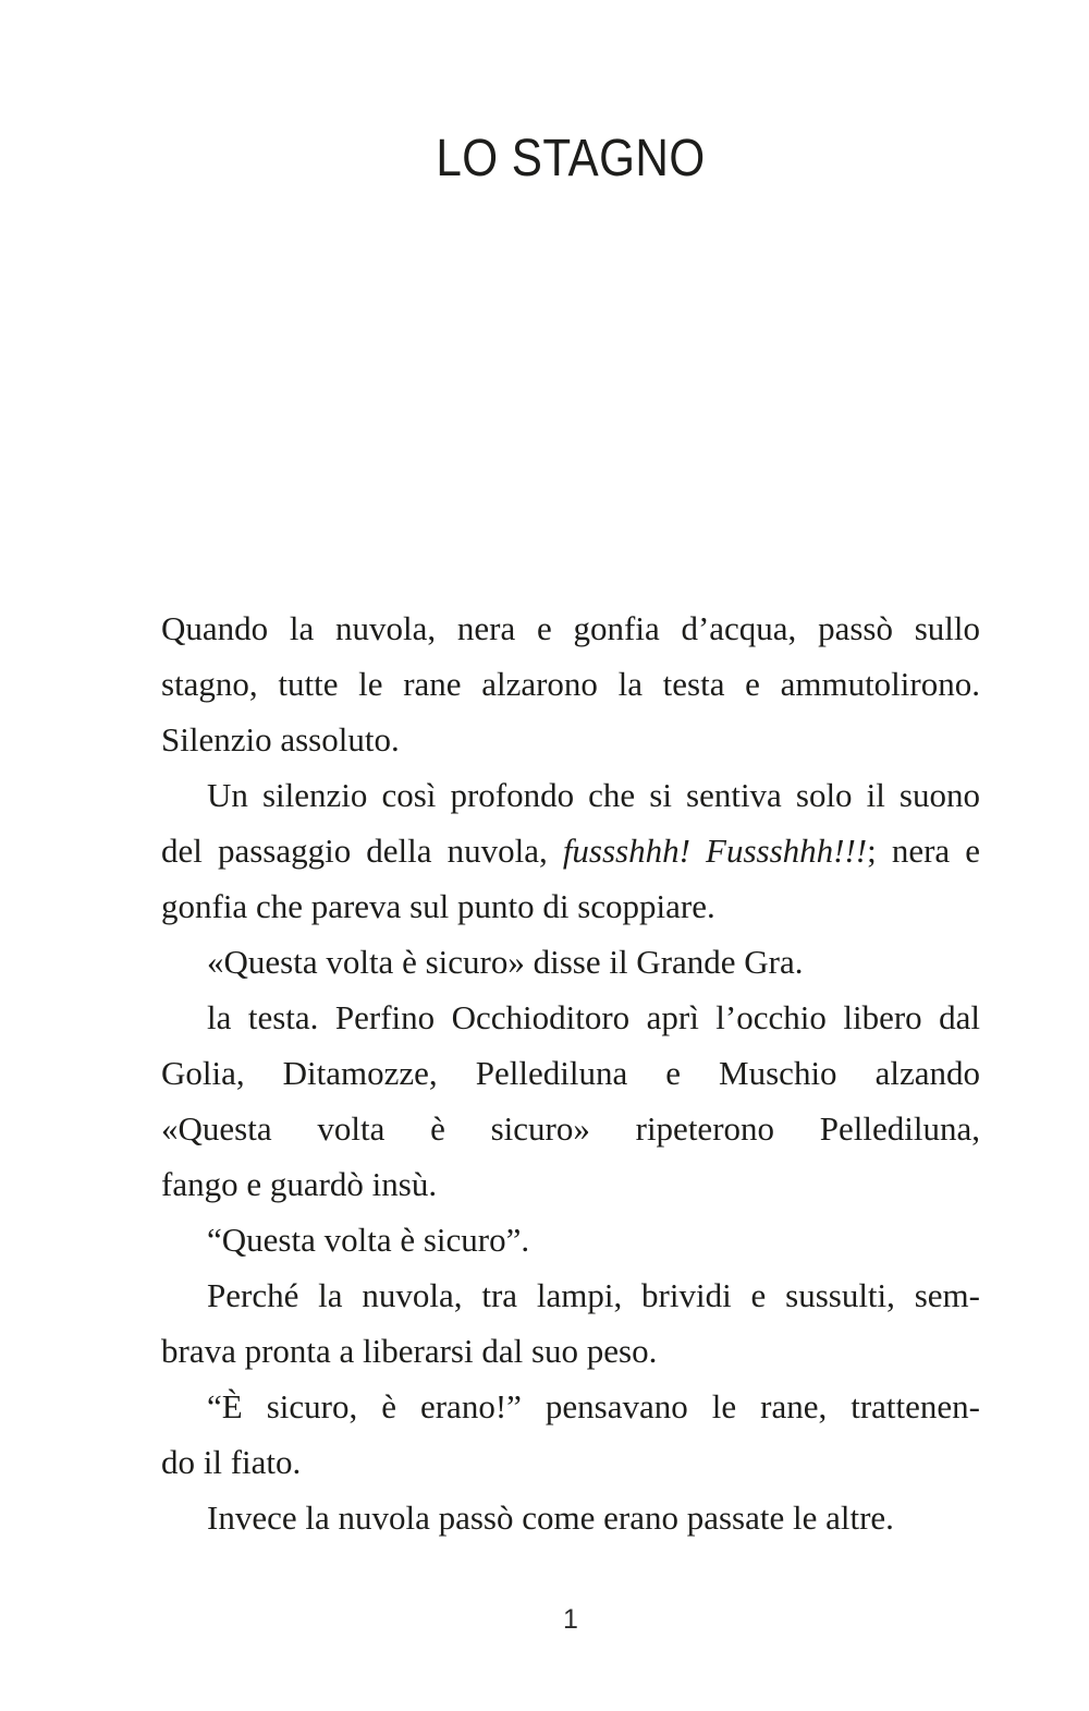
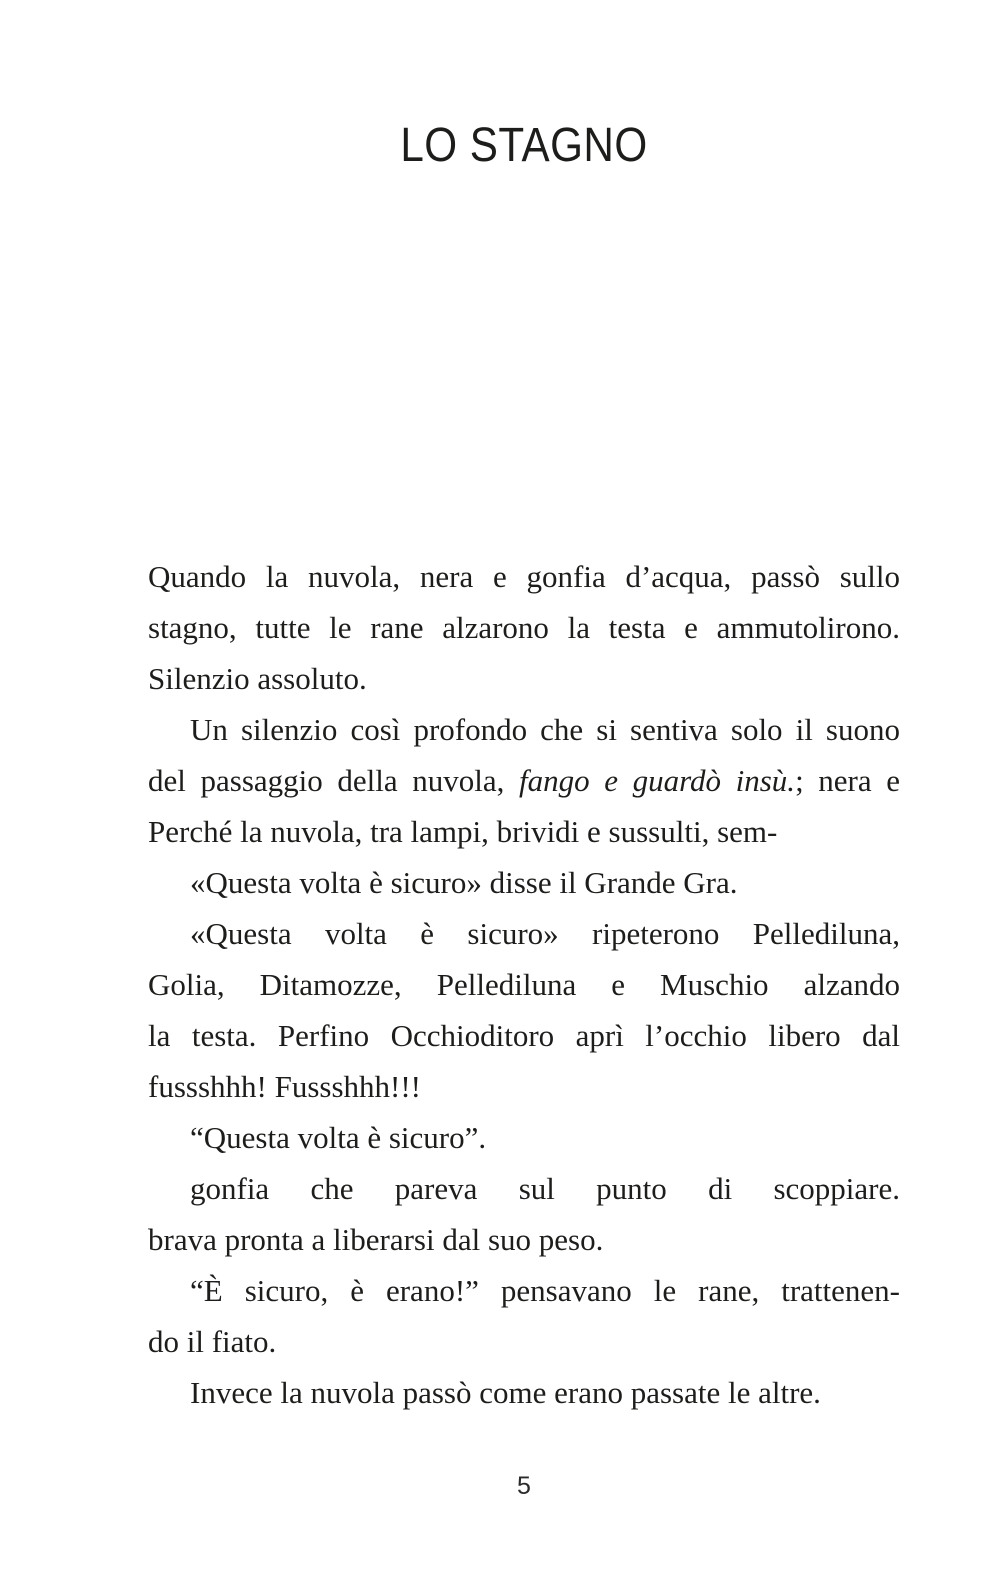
  LO STAGNO
  Quando la nuvola, nera e gonfia d’acqua, passò sullo
  stagno, tutte le rane alzarono la testa e ammutolirono.
  Silenzio assoluto.
  Un silenzio così profondo che si sentiva solo il suono
- del passaggio della nuvola, fussshhh! Fussshhh!!!; nera e
+ del passaggio della nuvola, fango e guardò insù.; nera e
- gonfia che pareva sul punto di scoppiare.
+ Perché la nuvola, tra lampi, brividi e sussulti, sem-
  «Questa volta è sicuro» disse il Grande Gra.
- la testa. Perfino Occhioditoro aprì l’occhio libero dal
+ «Questa volta è sicuro» ripeterono Pellediluna,
  Golia, Ditamozze, Pellediluna e Muschio alzando
- «Questa volta è sicuro» ripeterono Pellediluna,
+ la testa. Perfino Occhioditoro aprì l’occhio libero dal
- fango e guardò insù.
+ fussshhh! Fussshhh!!!
  “Questa volta è sicuro”.
- Perché la nuvola, tra lampi, brividi e sussulti, sem-
+ gonfia che pareva sul punto di scoppiare.
  brava pronta a liberarsi dal suo peso.
  “È sicuro, è erano!” pensavano le rane, trattenen-
  do il fiato.
  Invece la nuvola passò come erano passate le altre.
- 1
+ 5
